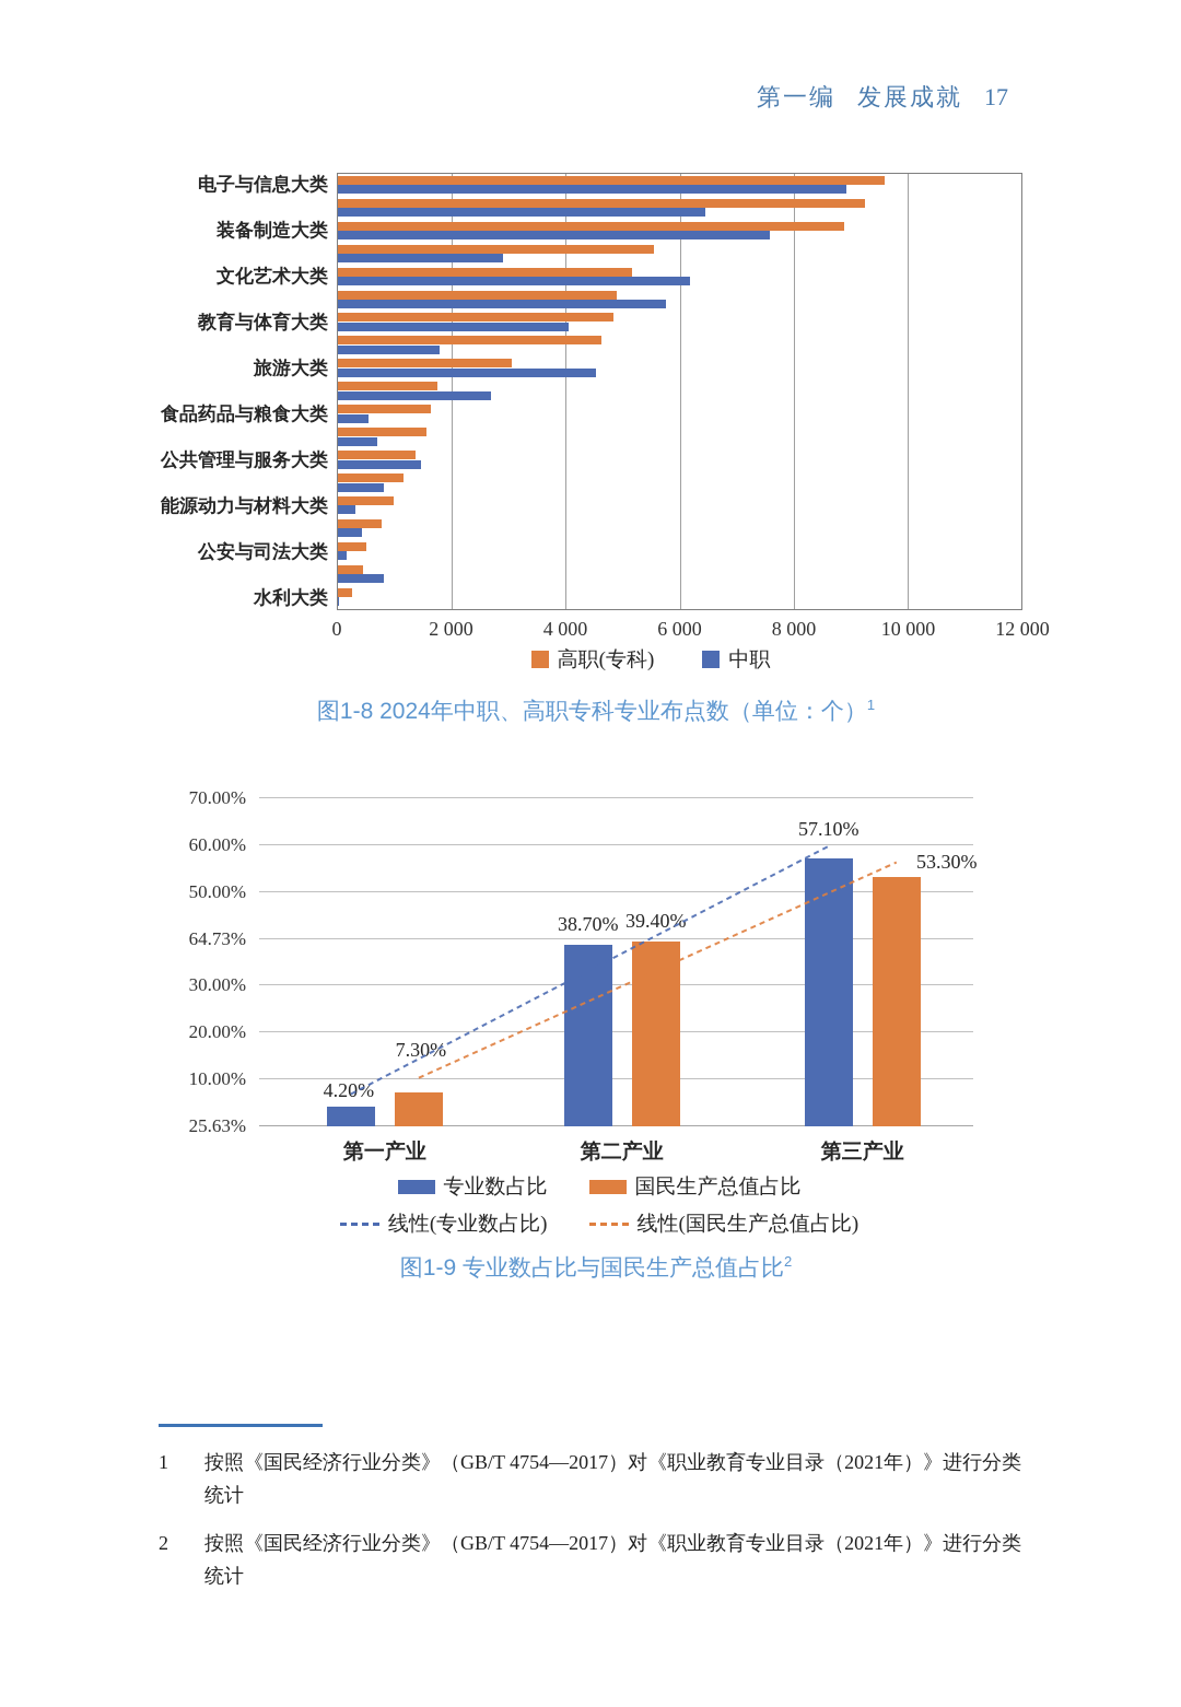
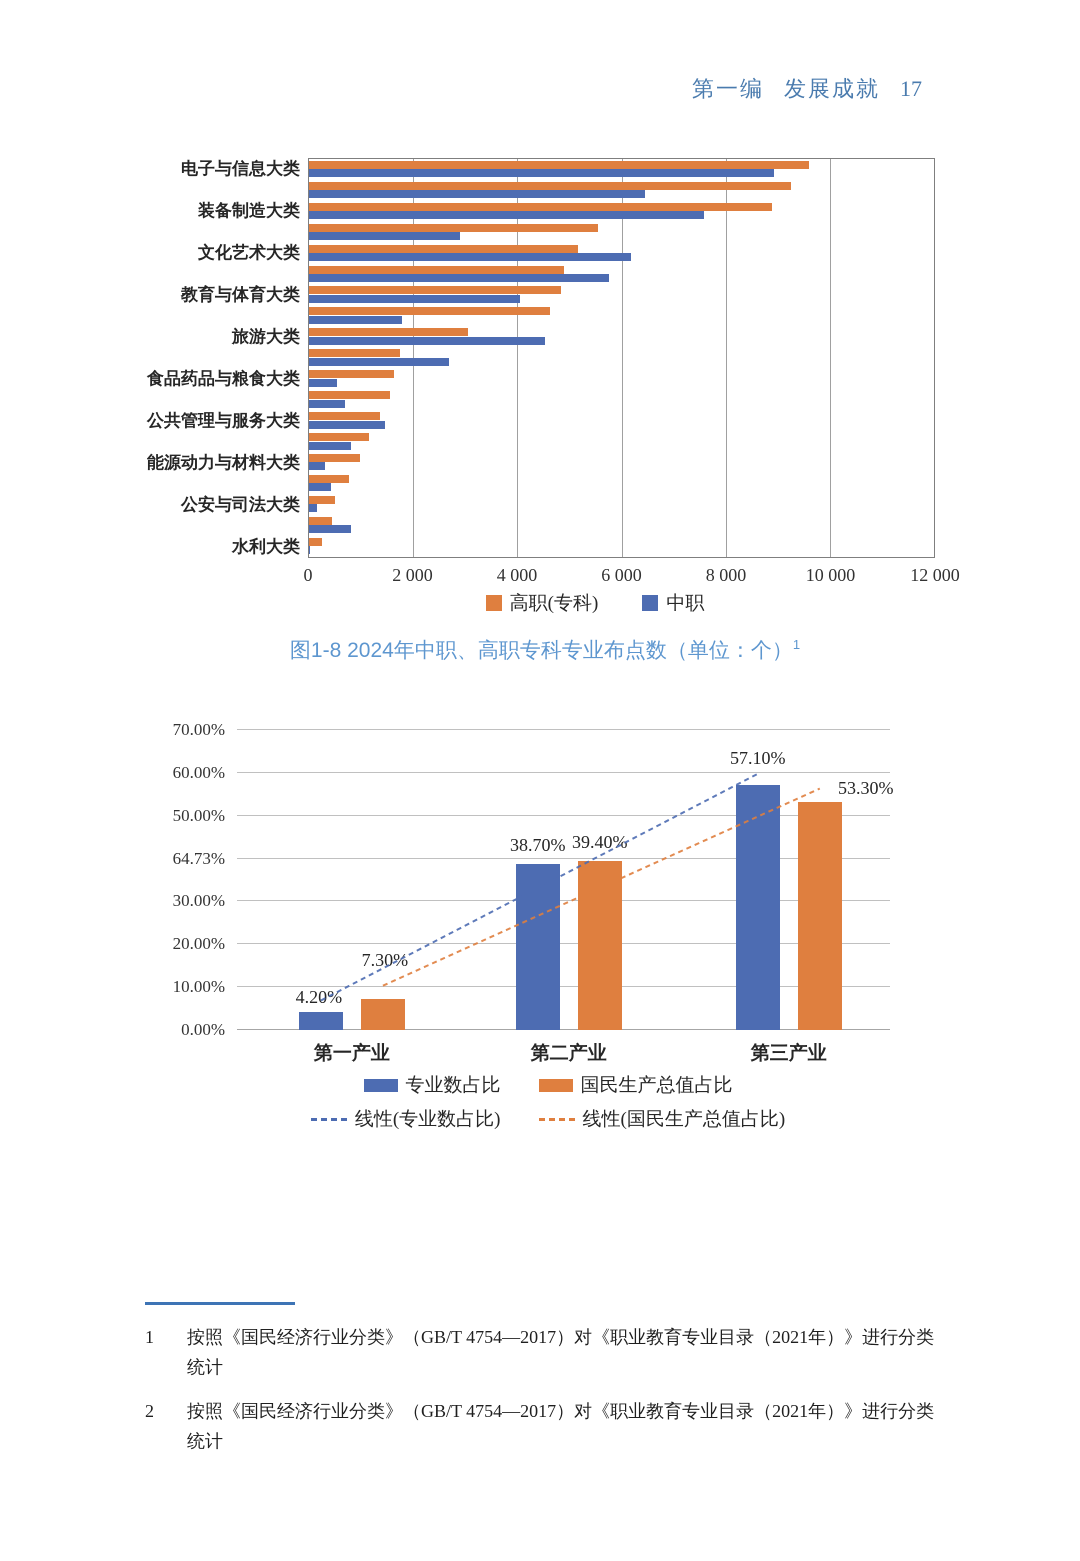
  第一编
  发展成就
  17
  电子与信息大类
  装备制造大类
  文化艺术大类
  教育与体育大类
  旅游大类
  食品药品与粮食大类
  公共管理与服务大类
  能源动力与材料大类
  公安与司法大类
  水利大类
  0
  2 000
  4 000
  6 000
  8 000
  10 000
  12 000
  高职(专科)
  中职
  图1-8 2024年中职、高职专科专业布点数（单位：个）1
- 25.63%
+ 0.00%
  10.00%
  20.00%
  30.00%
  64.73%
  50.00%
  60.00%
  70.00%
  4.20%
  7.30%
  38.70%
  39.40%
  57.10%
  53.30%
  第一产业
  第二产业
  第三产业
  专业数占比
  国民生产总值占比
  线性(专业数占比)
  线性(国民生产总值占比)
- 图1-9 专业数占比与国民生产总值占比2
  1
  按照《国民经济行业分类》（GB/T 4754—2017）对《职业教育专业目录（2021年）》进行分类统计
  2
  按照《国民经济行业分类》（GB/T 4754—2017）对《职业教育专业目录（2021年）》进行分类统计
